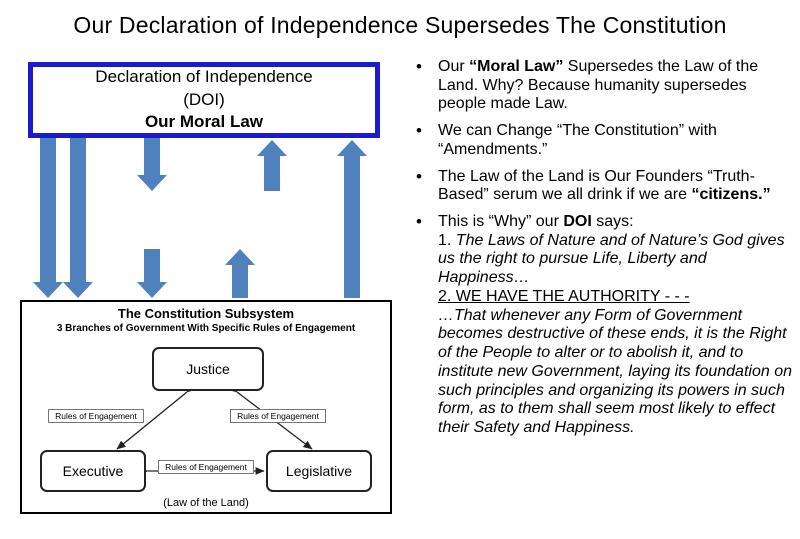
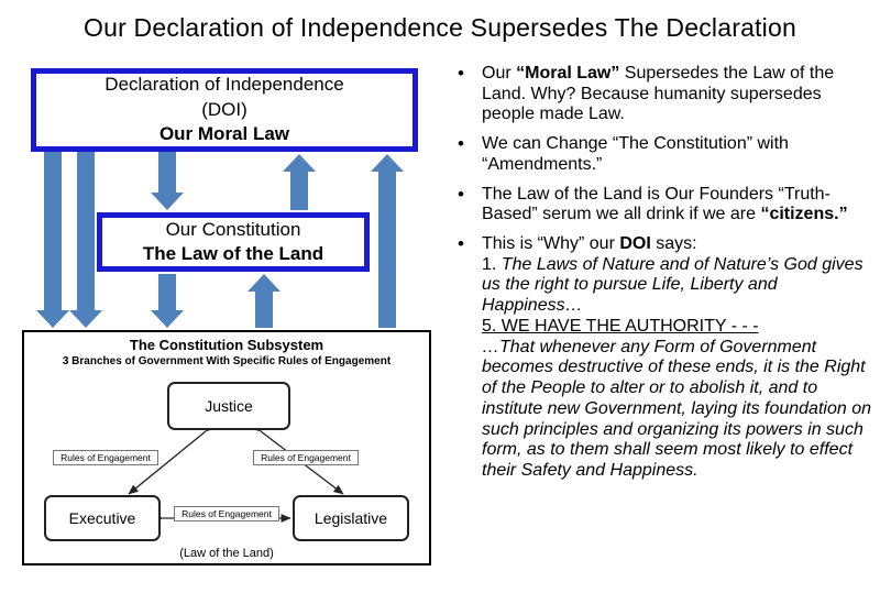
- Our Declaration of Independence Supersedes The Constitution
+ Our Declaration of Independence Supersedes The Declaration
  Declaration of Independence
  (DOI)
  Our Moral Law
+ Our Constitution
+ The Law of the Land
  The Constitution Subsystem
  3 Branches of Government With Specific Rules of Engagement
  Justice
  Executive
  Legislative
  Rules of Engagement
  Rules of Engagement
  Rules of Engagement
  (Law of the Land)
  Our “Moral Law” Supersedes the Law of the Land. Why? Because humanity supersedes people made Law.
  We can Change “The Constitution” with “Amendments.”
  The Law of the Land is Our Founders “Truth-Based” serum we all drink if we are “citizens.”
  This is “Why” our DOI says:
  1. The Laws of Nature and of Nature’s God gives us the right to pursue Life, Liberty and Happiness…
- 2. WE HAVE THE AUTHORITY - - -
+ 5. WE HAVE THE AUTHORITY - - -
  …That whenever any Form of Government becomes destructive of these ends, it is the Right of the People to alter or to abolish it, and to institute new Government, laying its foundation on such principles and organizing its powers in such form, as to them shall seem most likely to effect their Safety and Happiness.
